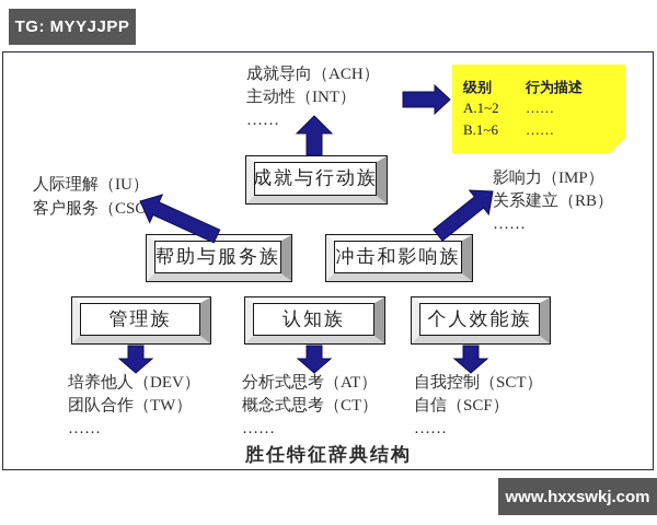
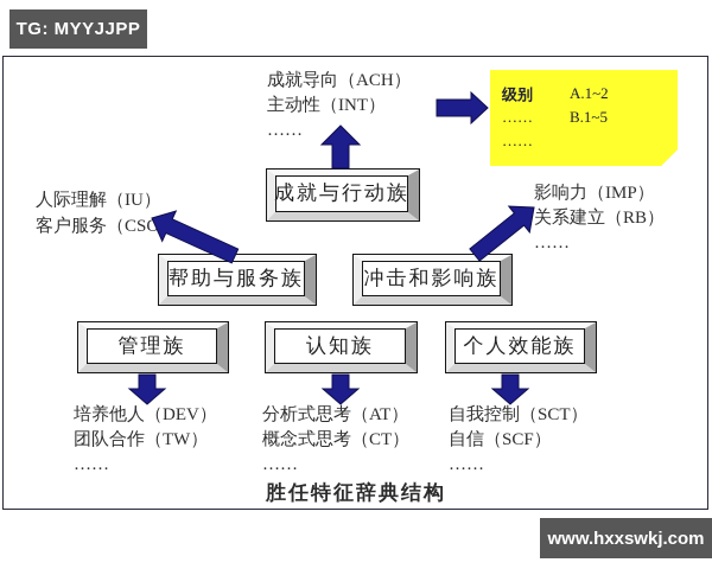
  TG: MYYJJPP
  成就导向（ACH）
  主动性（INT）
  ……
  级别
- 行为描述
  A.1~2
  ……
- B.1~6
+ B.1~5
  ……
  人际理解（IU）
  客户服务（CSO
  影响力（IMP）
  关系建立（RB）
  ……
  成就与行动族
  帮助与服务族
  冲击和影响族
  管理族
  认知族
  个人效能族
  培养他人（DEV）
  团队合作（TW）
  ……
  分析式思考（AT）
  概念式思考（CT）
  ……
  自我控制（SCT）
  自信（SCF）
  ……
  胜任特征辞典结构
  www.hxxswkj.com
